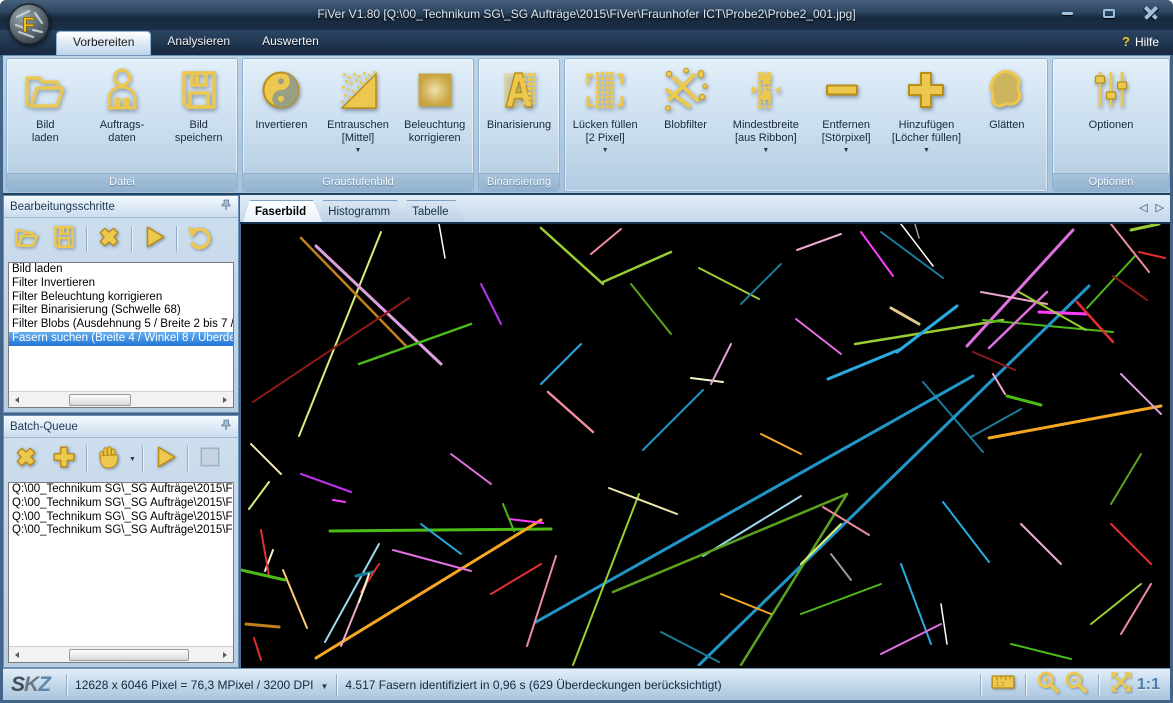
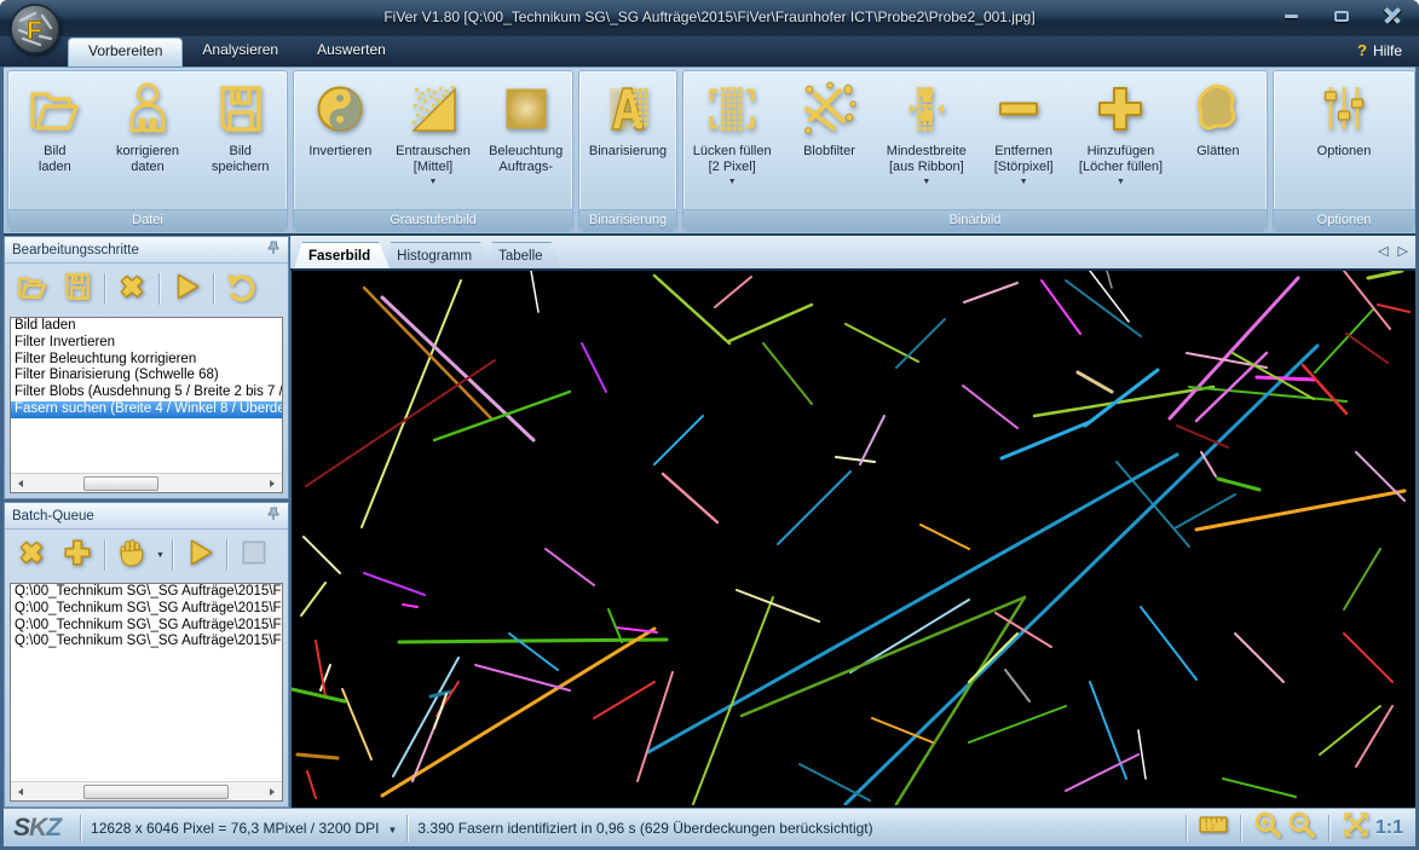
  FiVer V1.80 [Q:\00_Technikum SG\_SG Aufträge\2015\FiVer\Fraunhofer ICT\Probe2\Probe2_001.jpg]
  F
  Vorbereiten
  Analysieren
  Auswerten
  ?
  Hilfe
  Bild
  laden
- Auftrags-
+ korrigieren
  daten
  Bild
  speichern
  Datei
  Invertieren
  Entrauschen
  [Mittel]
  Beleuchtung
- korrigieren
+ Auftrags-
  Graustufenbild
  Binarisierung
  Binarisierung
  Lücken füllen
  [2 Pixel]
  Blobfilter
  Mindestbreite
  [aus Ribbon]
  Entfernen
  [Störpixel]
  Hinzufügen
  [Löcher füllen]
  Glätten
+ Binärbild
  Optionen
  Optionen
  Bearbeitungsschritte
  Bild laden
  Filter Invertieren
  Filter Beleuchtung korrigieren
  Filter Binarisierung (Schwelle 68)
  Filter Blobs (Ausdehnung 5 / Breite 2 bis 7 /
  Fasern suchen (Breite 4 / Winkel 8 / Überde
  Batch-Queue
  Q:\00_Technikum SG\_SG Aufträge\2015\F
  Q:\00_Technikum SG\_SG Aufträge\2015\F
  Q:\00_Technikum SG\_SG Aufträge\2015\F
  Q:\00_Technikum SG\_SG Aufträge\2015\F
  Faserbild
  Histogramm
  Tabelle
  ◁
  ▷
  SKZ
  12628 x 6046 Pixel = 76,3 MPixel / 3200 DPI ▼
- 4.517 Fasern identifiziert in 0,96 s (629 Überdeckungen berücksichtigt)
+ 3.390 Fasern identifiziert in 0,96 s (629 Überdeckungen berücksichtigt)
  1:1
